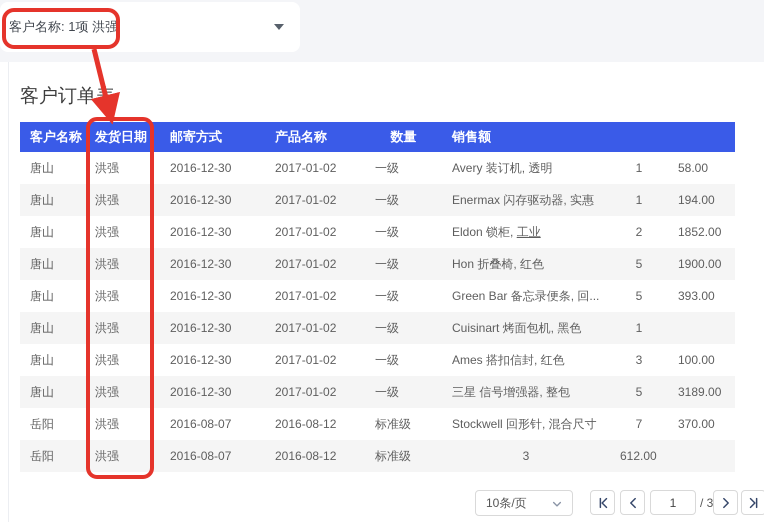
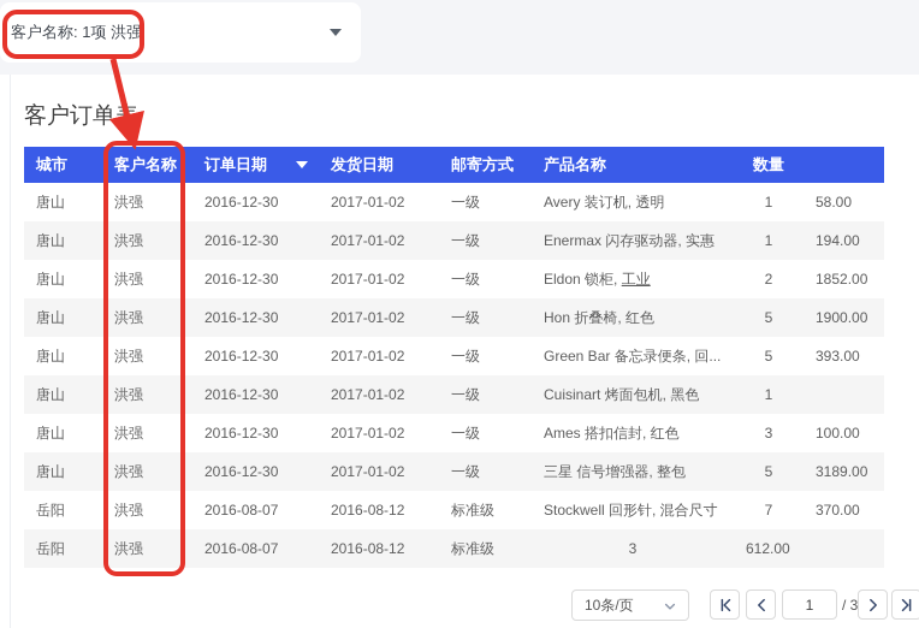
  客户名称: 1项 洪强
  客户订单
+ 城市
  客户名称
+ 订单日期
  发货日期
  邮寄方式
  产品名称
  数量
- 销售额
  唐山
  洪强
  2016-12-30
  2017-01-02
  一级
  Avery 装订机, 透明
  1
  58.00
  唐山
  洪强
  2016-12-30
  2017-01-02
  一级
  Enermax 闪存驱动器, 实惠
  1
  194.00
  唐山
  洪强
  2016-12-30
  2017-01-02
  一级
  Eldon 锁柜, 工业
  2
  1852.00
  唐山
  洪强
  2016-12-30
  2017-01-02
  一级
  Hon 折叠椅, 红色
  5
  1900.00
  唐山
  洪强
  2016-12-30
  2017-01-02
  一级
  Green Bar 备忘录便条, 回...
  5
  393.00
  唐山
  洪强
  2016-12-30
  2017-01-02
  一级
  Cuisinart 烤面包机, 黑色
  1
  唐山
  洪强
  2016-12-30
  2017-01-02
  一级
  Ames 搭扣信封, 红色
  3
  100.00
  唐山
  洪强
  2016-12-30
  2017-01-02
  一级
  三星 信号增强器, 整包
  5
  3189.00
  岳阳
  洪强
  2016-08-07
  2016-08-12
  标准级
  Stockwell 回形针, 混合尺寸
  7
  370.00
  岳阳
  洪强
  2016-08-07
  2016-08-12
  标准级
  3
  612.00
  10条/页
  1
  / 3
